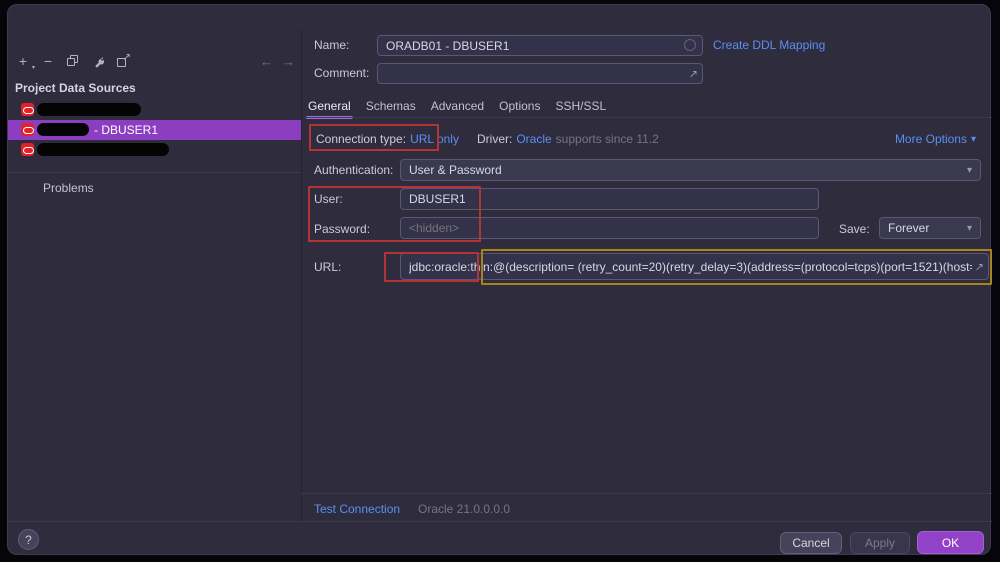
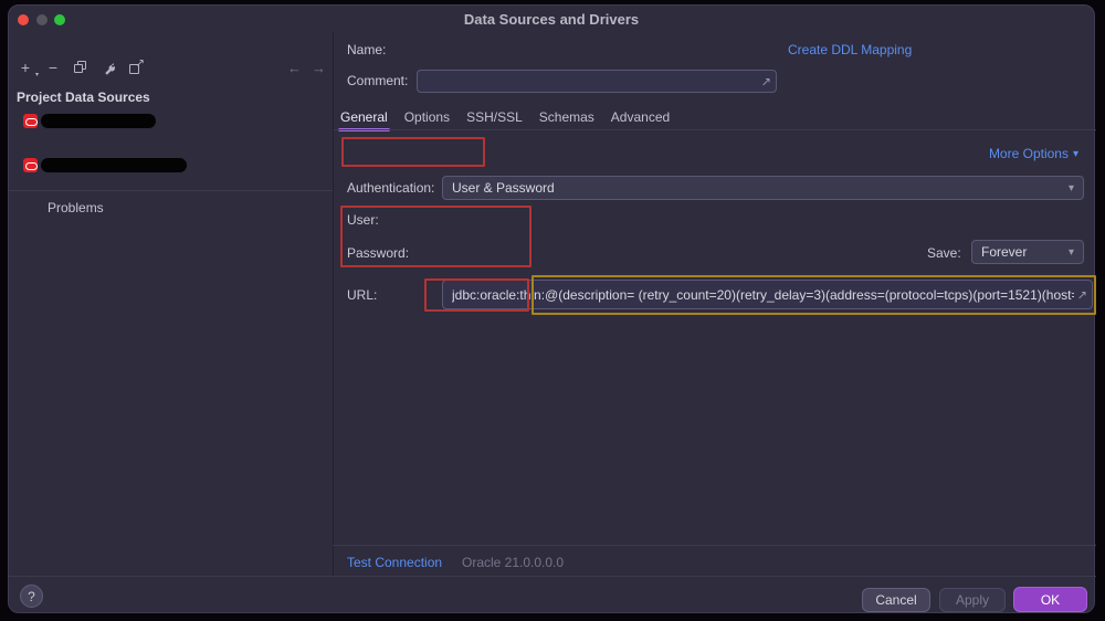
+ Data Sources and Drivers
  +
  −
  ↗
  ←
  →
  Project Data Sources
- - DBUSER1
  Problems
  Name:
- ORADB01 - DBUSER1
  Create DDL Mapping
  Comment:
  ↗
  General
- Schemas
+ Options
- Advanced
+ SSH/SSL
- Options
+ Schemas
- SSH/SSL
+ Advanced
- Connection type:
- URL only
- Driver:
- Oracle
- supports since 11.2
  More Options
  ▾
  Authentication:
  User & Password
  ▾
  User:
- DBUSER1
  Password:
- <hidden>
  Save:
  Forever
  ▾
  URL:
  jdbc:oracle:thin:@(description= (retry_count=20)(retry_delay=3)(address=(protocol=tcps)(port=1521)(host
  ↗
  Test Connection
  Oracle 21.0.0.0.0
  ?
  Cancel
  Apply
  OK
